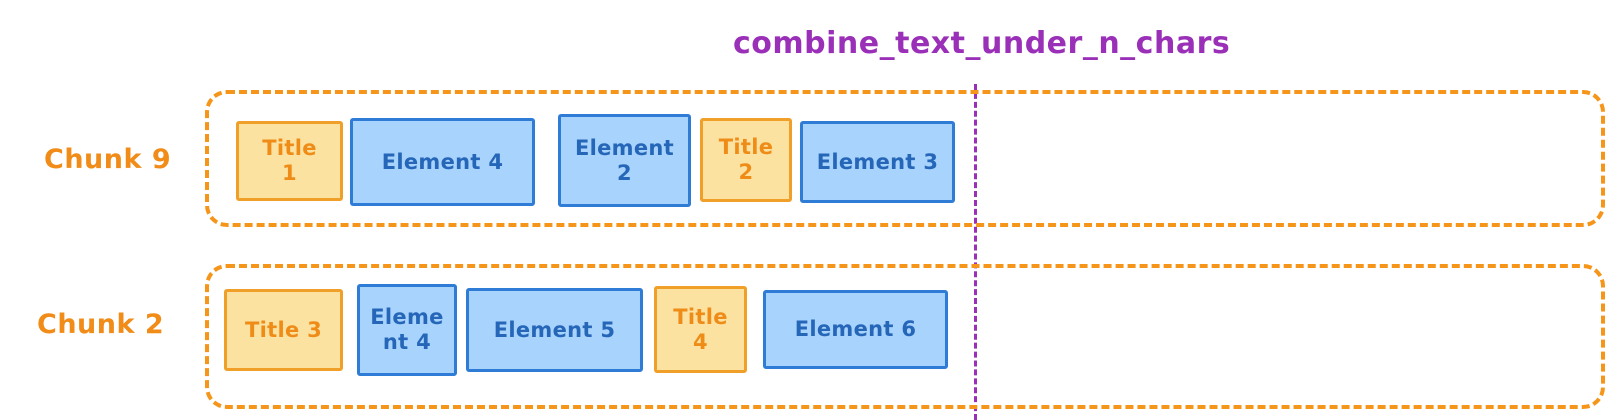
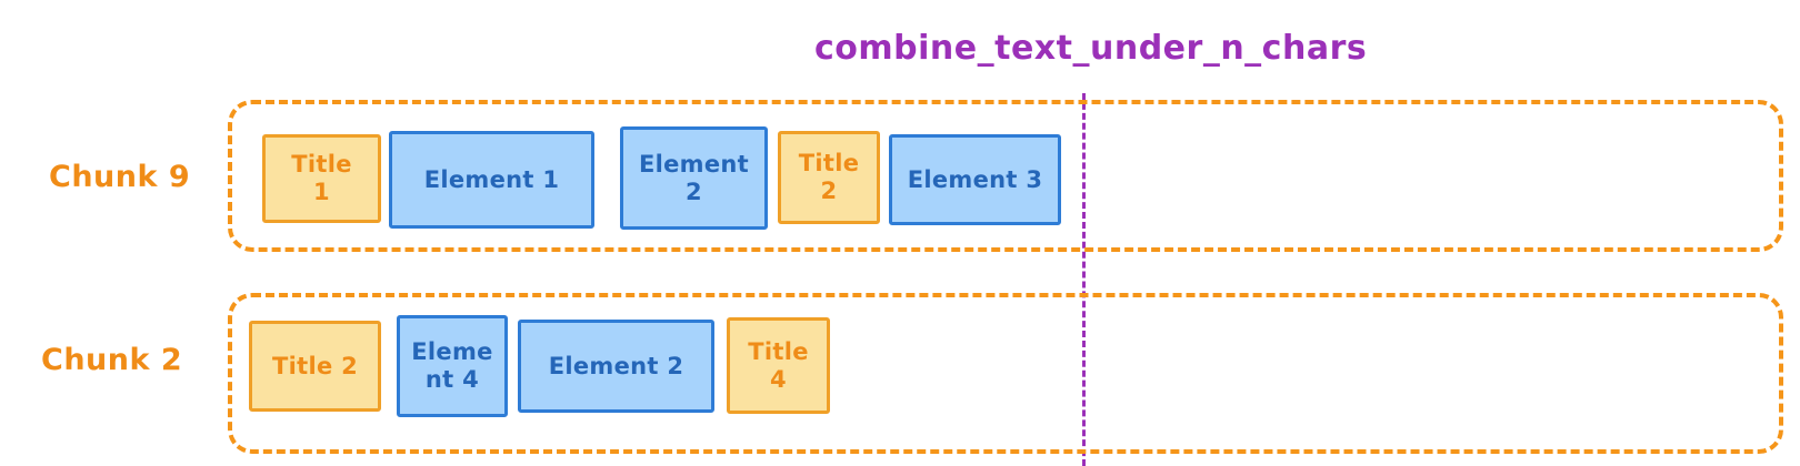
  combine_text_under_n_chars
  Chunk 9
  Title
  1
- Element 4
+ Element 1
  Element
  2
  Title
  2
  Element 3
  Chunk 2
- Title 3
+ Title 2
  Eleme
  nt 4
- Element 5
+ Element 2
  Title
  4
- Element 6
